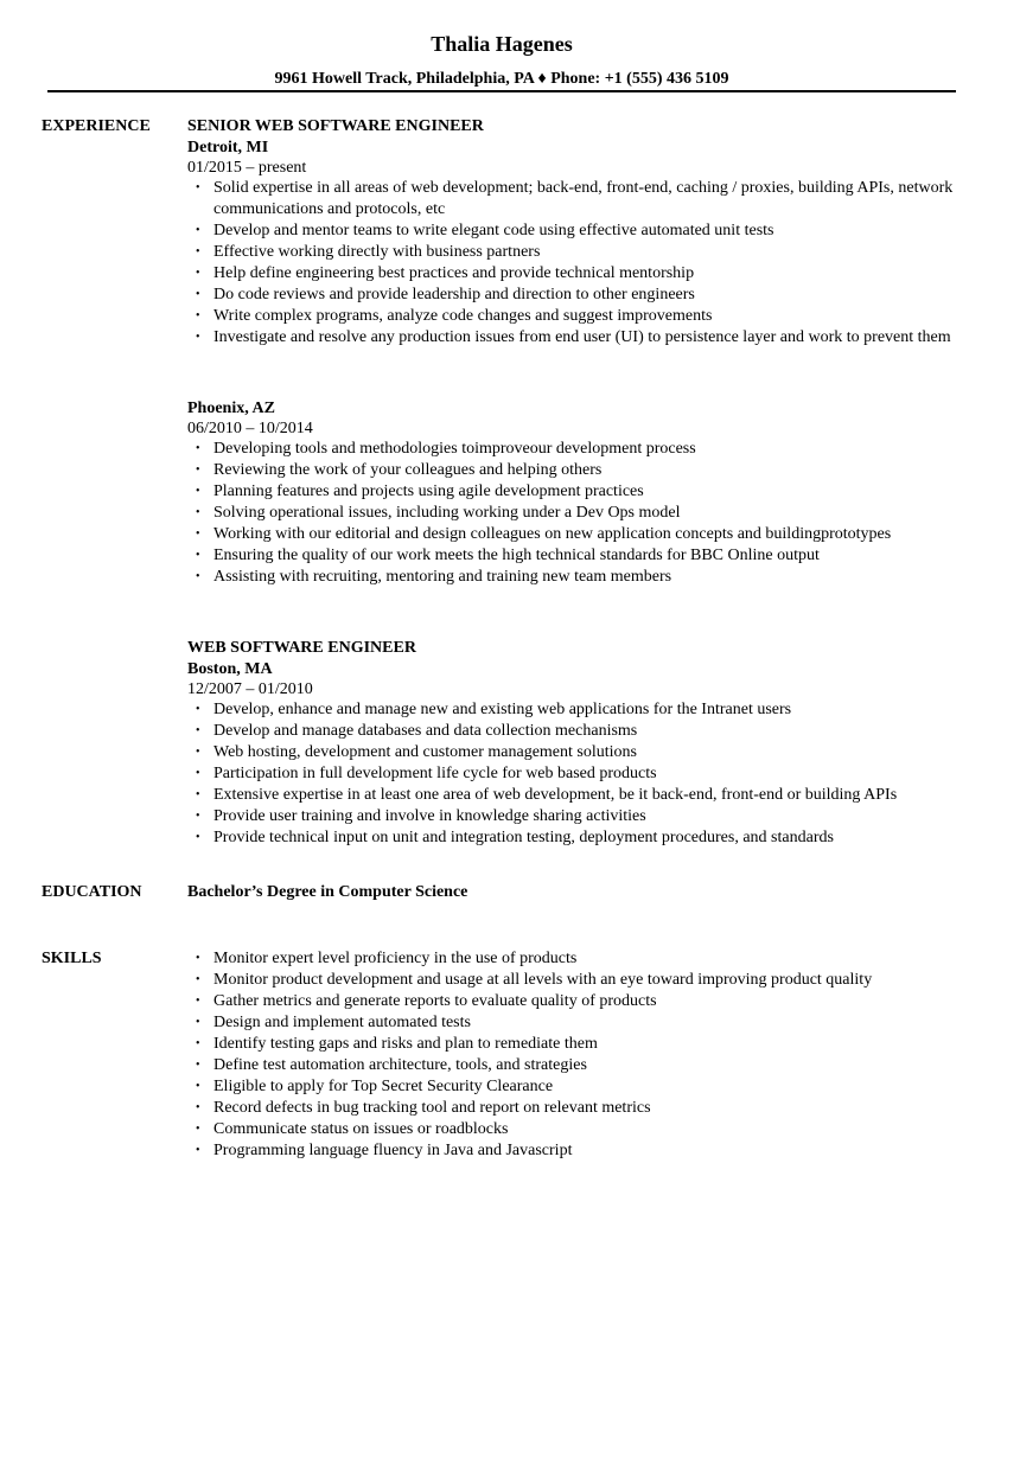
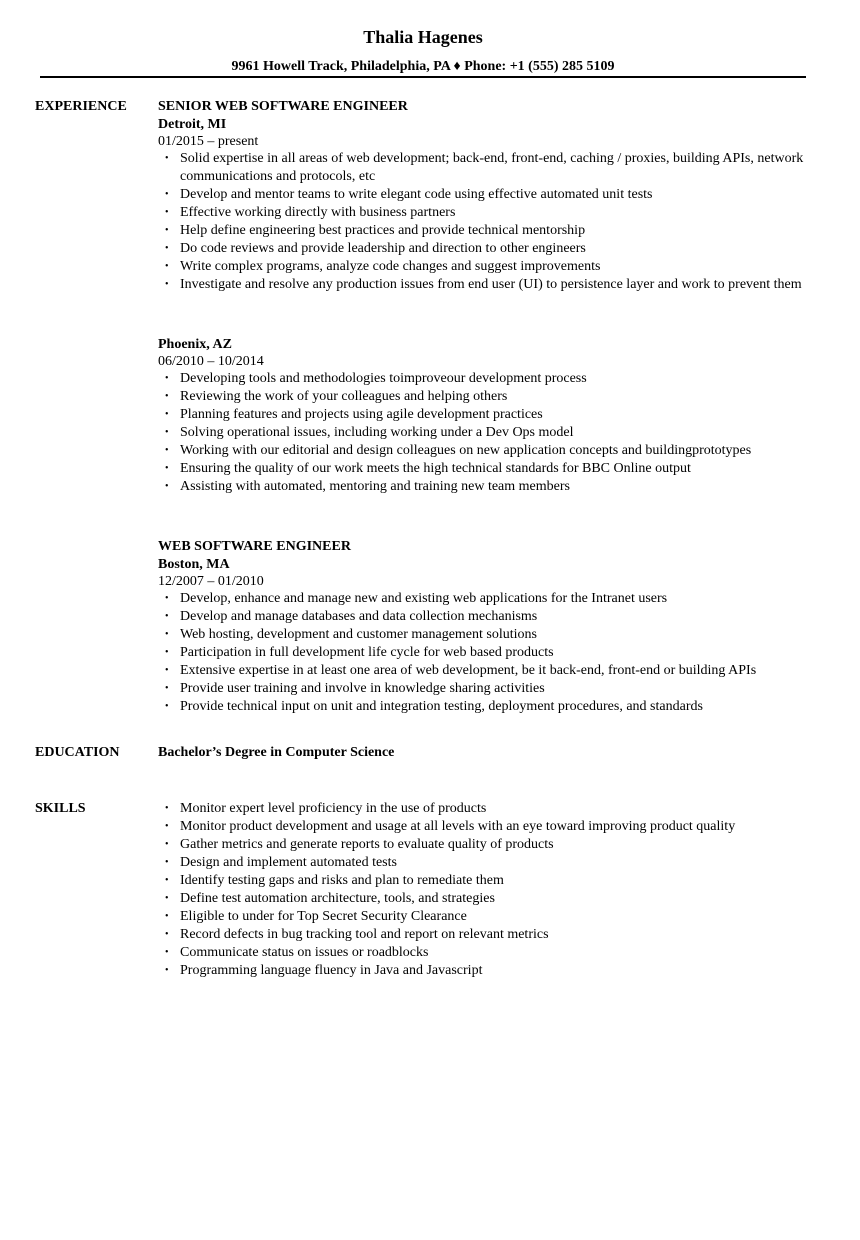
  Thalia Hagenes
- 9961 Howell Track, Philadelphia, PA ♦ Phone: +1 (555) 436 5109
+ 9961 Howell Track, Philadelphia, PA ♦ Phone: +1 (555) 285 5109
  EXPERIENCE
  SENIOR WEB SOFTWARE ENGINEER
  Detroit, MI
  01/2015 – present
  •
  Solid expertise in all areas of web development; back-end, front-end, caching / proxies, building APIs, network communications and protocols, etc
  •
  Develop and mentor teams to write elegant code using effective automated unit tests
  •
  Effective working directly with business partners
  •
  Help define engineering best practices and provide technical mentorship
  •
  Do code reviews and provide leadership and direction to other engineers
  •
  Write complex programs, analyze code changes and suggest improvements
  •
  Investigate and resolve any production issues from end user (UI) to persistence layer and work to prevent them
  Phoenix, AZ
  06/2010 – 10/2014
  •
  Developing tools and methodologies toimproveour development process
  •
  Reviewing the work of your colleagues and helping others
  •
  Planning features and projects using agile development practices
  •
  Solving operational issues, including working under a Dev Ops model
  •
  Working with our editorial and design colleagues on new application concepts and buildingprototypes
  •
  Ensuring the quality of our work meets the high technical standards for BBC Online output
  •
- Assisting with recruiting, mentoring and training new team members
+ Assisting with automated, mentoring and training new team members
  WEB SOFTWARE ENGINEER
  Boston, MA
  12/2007 – 01/2010
  •
  Develop, enhance and manage new and existing web applications for the Intranet users
  •
  Develop and manage databases and data collection mechanisms
  •
  Web hosting, development and customer management solutions
  •
  Participation in full development life cycle for web based products
  •
  Extensive expertise in at least one area of web development, be it back-end, front-end or building APIs
  •
  Provide user training and involve in knowledge sharing activities
  •
  Provide technical input on unit and integration testing, deployment procedures, and standards
  EDUCATION
  Bachelor’s Degree in Computer Science
  SKILLS
  •
  Monitor expert level proficiency in the use of products
  •
  Monitor product development and usage at all levels with an eye toward improving product quality
  •
  Gather metrics and generate reports to evaluate quality of products
  •
  Design and implement automated tests
  •
  Identify testing gaps and risks and plan to remediate them
  •
  Define test automation architecture, tools, and strategies
  •
- Eligible to apply for Top Secret Security Clearance
+ Eligible to under for Top Secret Security Clearance
  •
  Record defects in bug tracking tool and report on relevant metrics
  •
  Communicate status on issues or roadblocks
  •
  Programming language fluency in Java and Javascript
